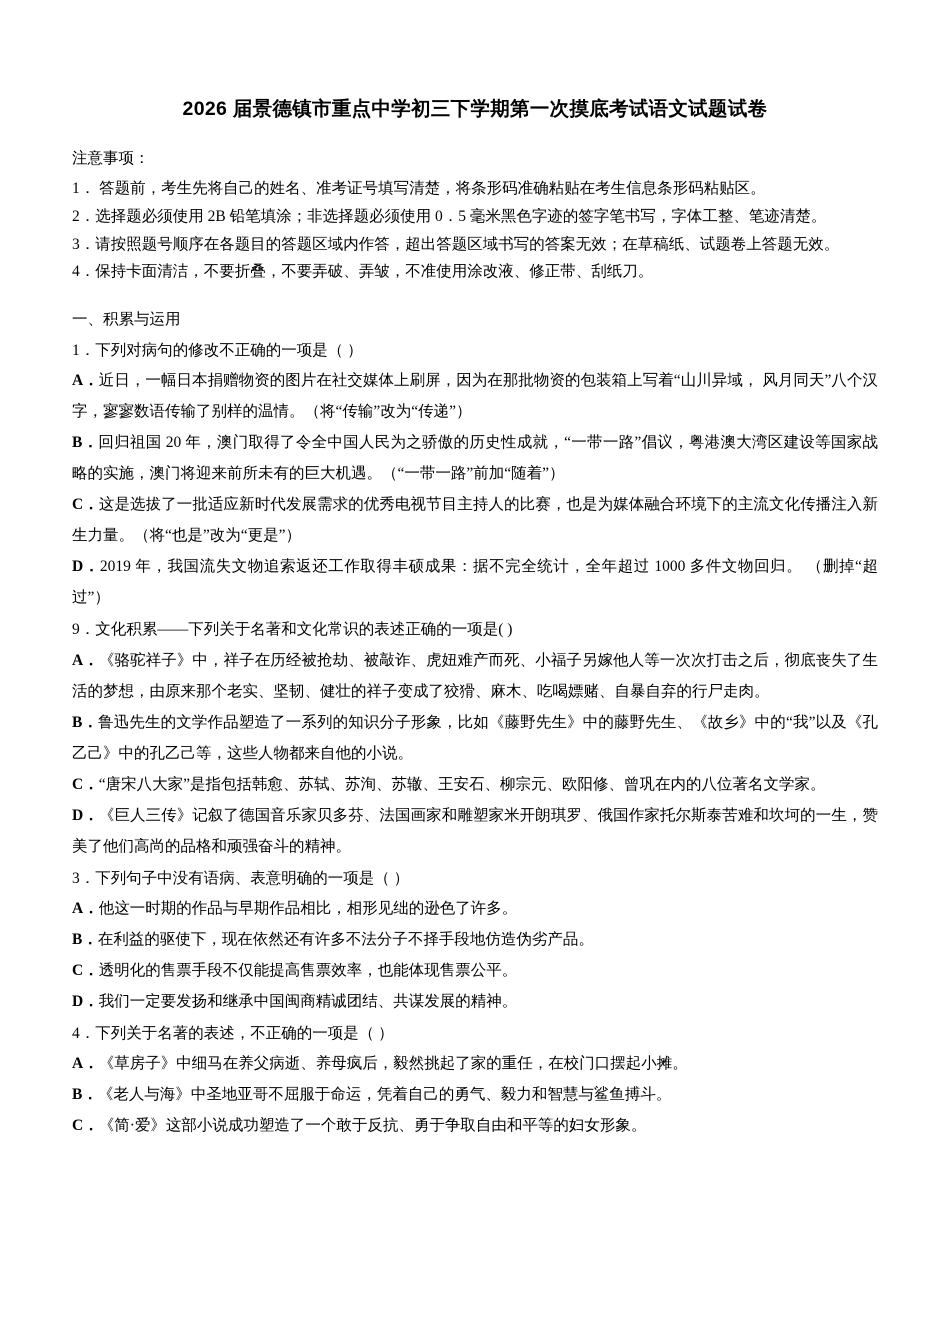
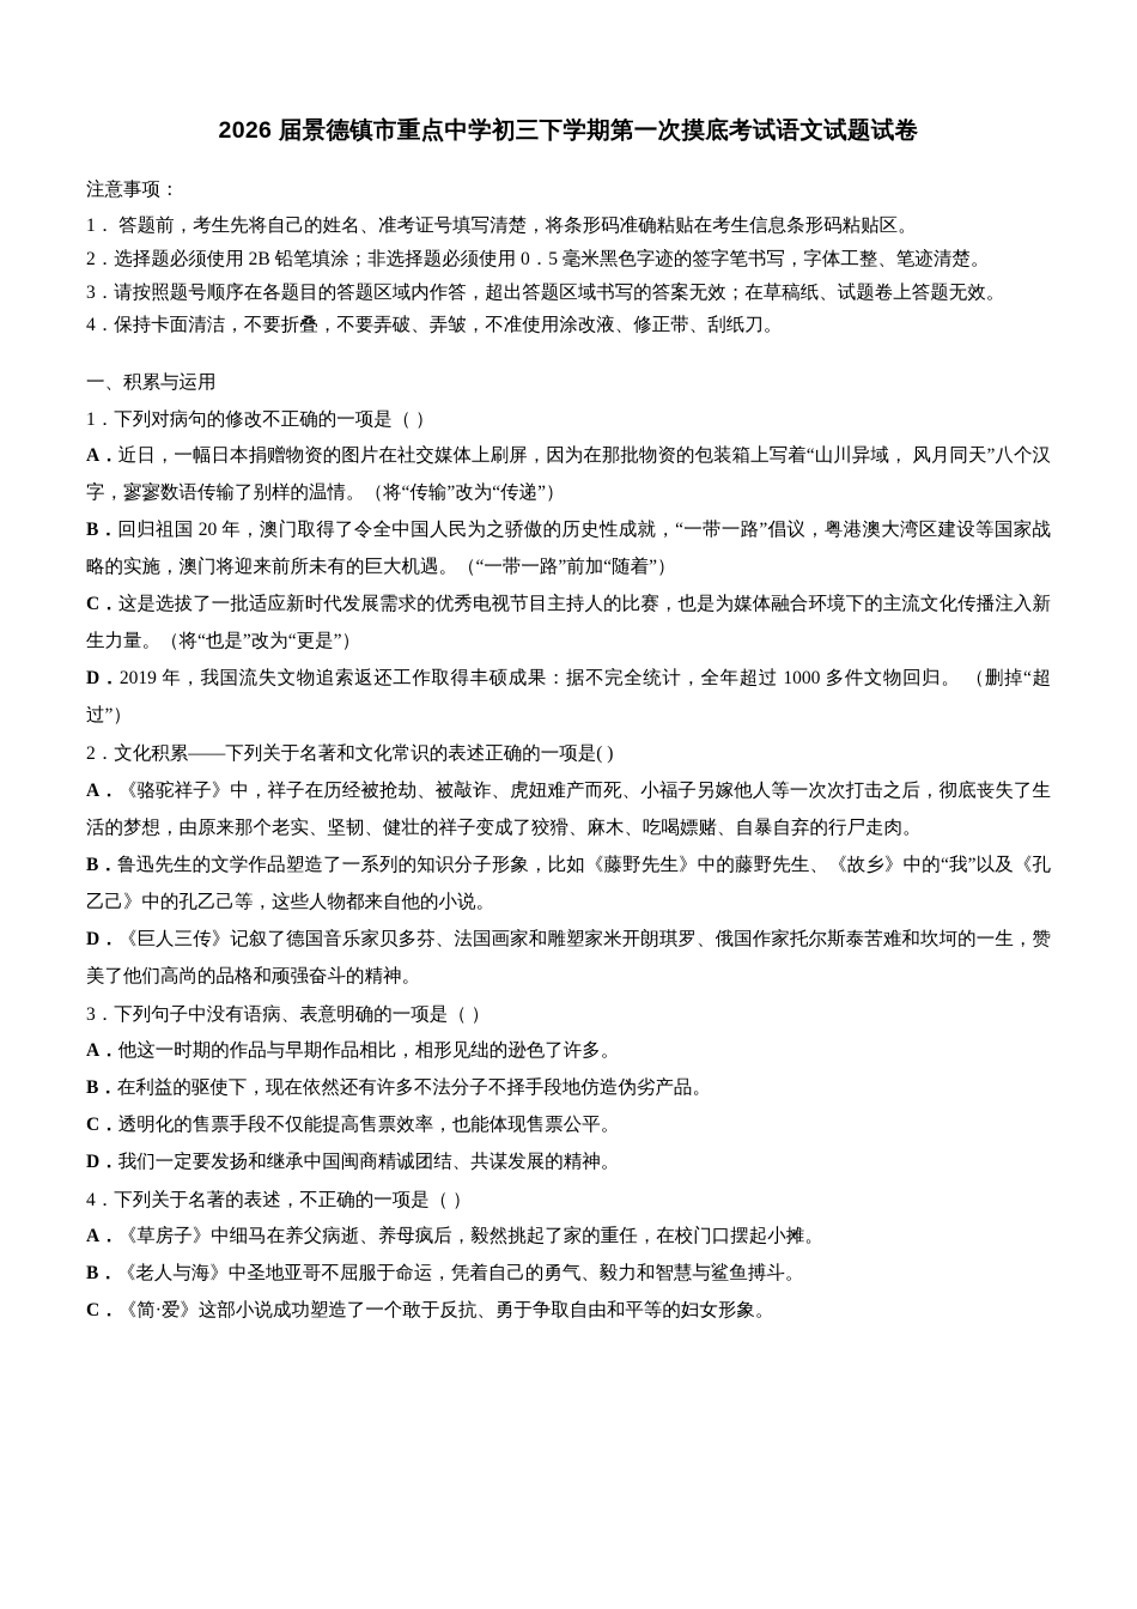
  2026 届景德镇市重点中学初三下学期第一次摸底考试语文试题试卷
  注意事项：
  1． 答题前，考生先将自己的姓名、准考证号填写清楚，将条形码准确粘贴在考生信息条形码粘贴区。
  2．选择题必须使用 2B 铅笔填涂；非选择题必须使用 0．5 毫米黑色字迹的签字笔书写，字体工整、笔迹清楚。
  3．请按照题号顺序在各题目的答题区域内作答，超出答题区域书写的答案无效；在草稿纸、试题卷上答题无效。
  4．保持卡面清洁，不要折叠，不要弄破、弄皱，不准使用涂改液、修正带、刮纸刀。
  一、积累与运用
  1．下列对病句的修改不正确的一项是（ ）
  A．近日，一幅日本捐赠物资的图片在社交媒体上刷屏，因为在那批物资的包装箱上写着“山川异域， 风月同天”八个汉字，寥寥数语传输了别样的温情。（将“传输”改为“传递”）
  B．回归祖国 20 年，澳门取得了令全中国人民为之骄傲的历史性成就，“一带一路”倡议，粤港澳大湾区建设等国家战略的实施，澳门将迎来前所未有的巨大机遇。（“一带一路”前加“随着”）
  C．这是选拔了一批适应新时代发展需求的优秀电视节目主持人的比赛，也是为媒体融合环境下的主流文化传播注入新生力量。（将“也是”改为“更是”）
  D．2019 年，我国流失文物追索返还工作取得丰硕成果：据不完全统计，全年超过 1000 多件文物回归。 （删掉“超过”）
- 9．文化积累——下列关于名著和文化常识的表述正确的一项是( )
+ 2．文化积累——下列关于名著和文化常识的表述正确的一项是( )
  A．《骆驼祥子》中，祥子在历经被抢劫、被敲诈、虎妞难产而死、小福子另嫁他人等一次次打击之后，彻底丧失了生活的梦想，由原来那个老实、坚韧、健壮的祥子变成了狡猾、麻木、吃喝嫖赌、自暴自弃的行尸走肉。
  B．鲁迅先生的文学作品塑造了一系列的知识分子形象，比如《藤野先生》中的藤野先生、《故乡》中的“我”以及《孔乙己》中的孔乙己等，这些人物都来自他的小说。
- C．“唐宋八大家”是指包括韩愈、苏轼、苏洵、苏辙、王安石、柳宗元、欧阳修、曾巩在内的八位著名文学家。
  D．《巨人三传》记叙了德国音乐家贝多芬、法国画家和雕塑家米开朗琪罗、俄国作家托尔斯泰苦难和坎坷的一生，赞美了他们高尚的品格和顽强奋斗的精神。
  3．下列句子中没有语病、表意明确的一项是（ ）
  A．他这一时期的作品与早期作品相比，相形见绌的逊色了许多。
  B．在利益的驱使下，现在依然还有许多不法分子不择手段地仿造伪劣产品。
  C．透明化的售票手段不仅能提高售票效率，也能体现售票公平。
  D．我们一定要发扬和继承中国闽商精诚团结、共谋发展的精神。
  4．下列关于名著的表述，不正确的一项是（ ）
  A．《草房子》中细马在养父病逝、养母疯后，毅然挑起了家的重任，在校门口摆起小摊。
  B．《老人与海》中圣地亚哥不屈服于命运，凭着自己的勇气、毅力和智慧与鲨鱼搏斗。
  C．《简·爱》这部小说成功塑造了一个敢于反抗、勇于争取自由和平等的妇女形象。
